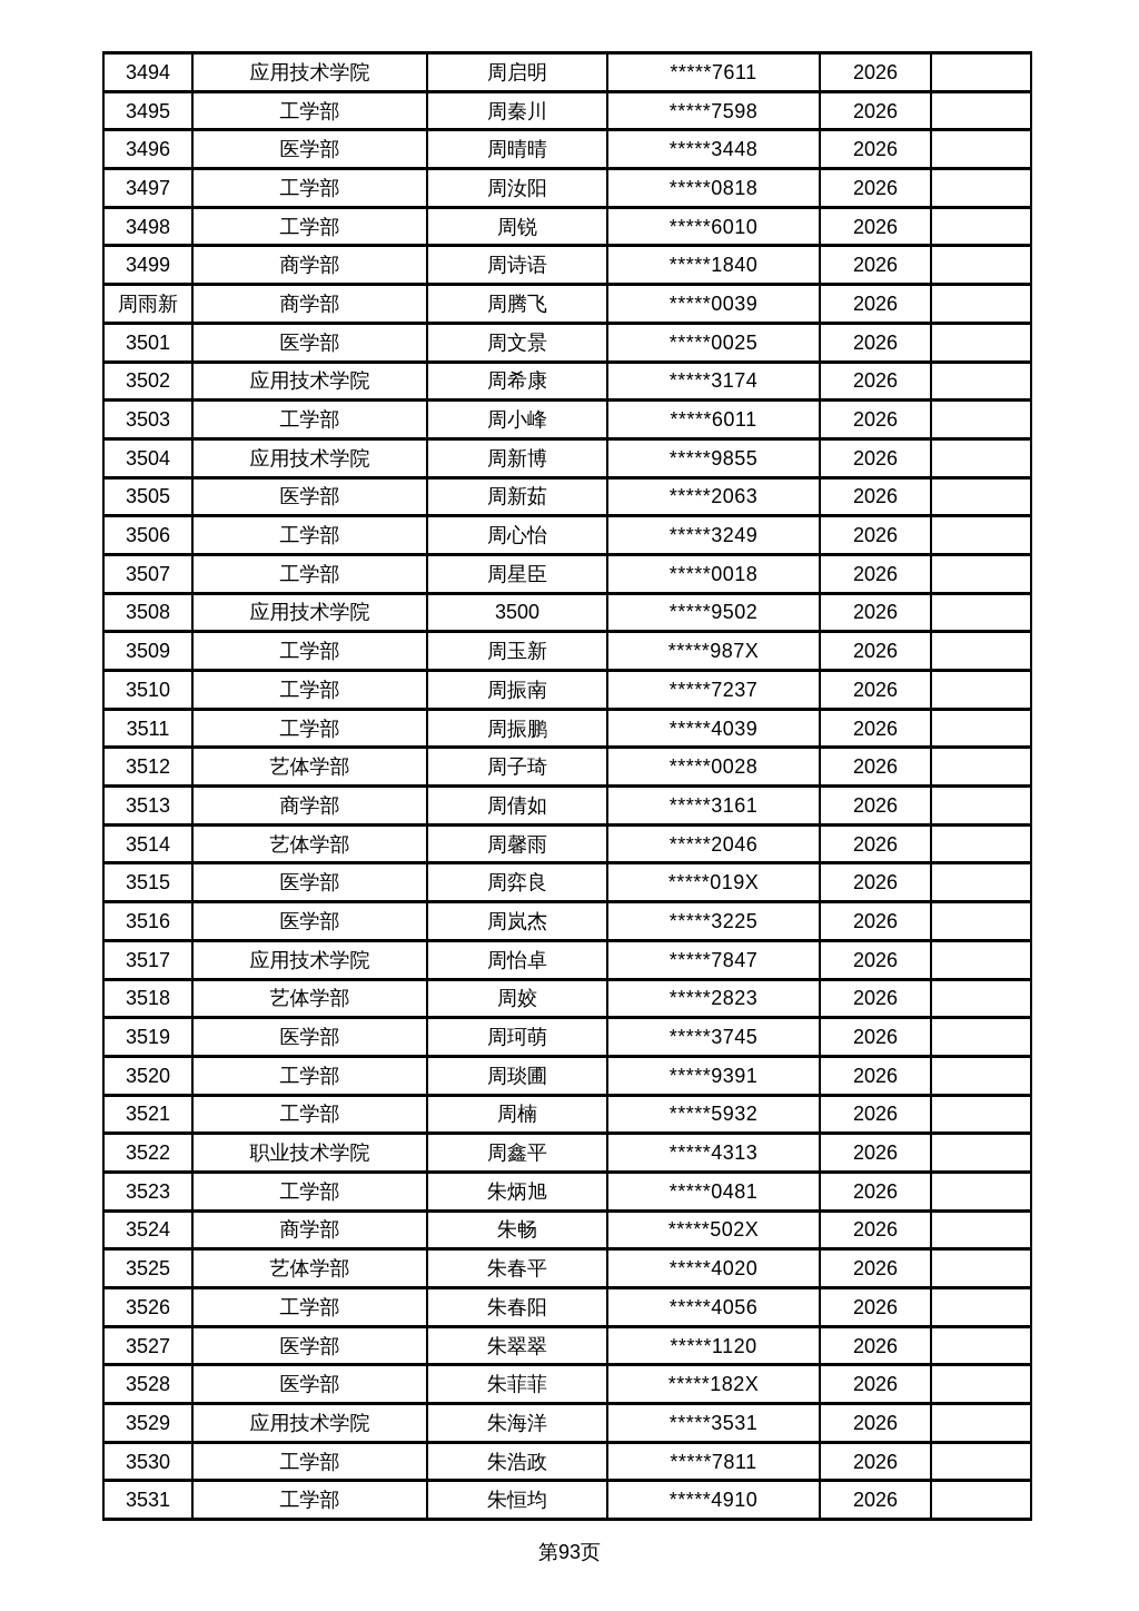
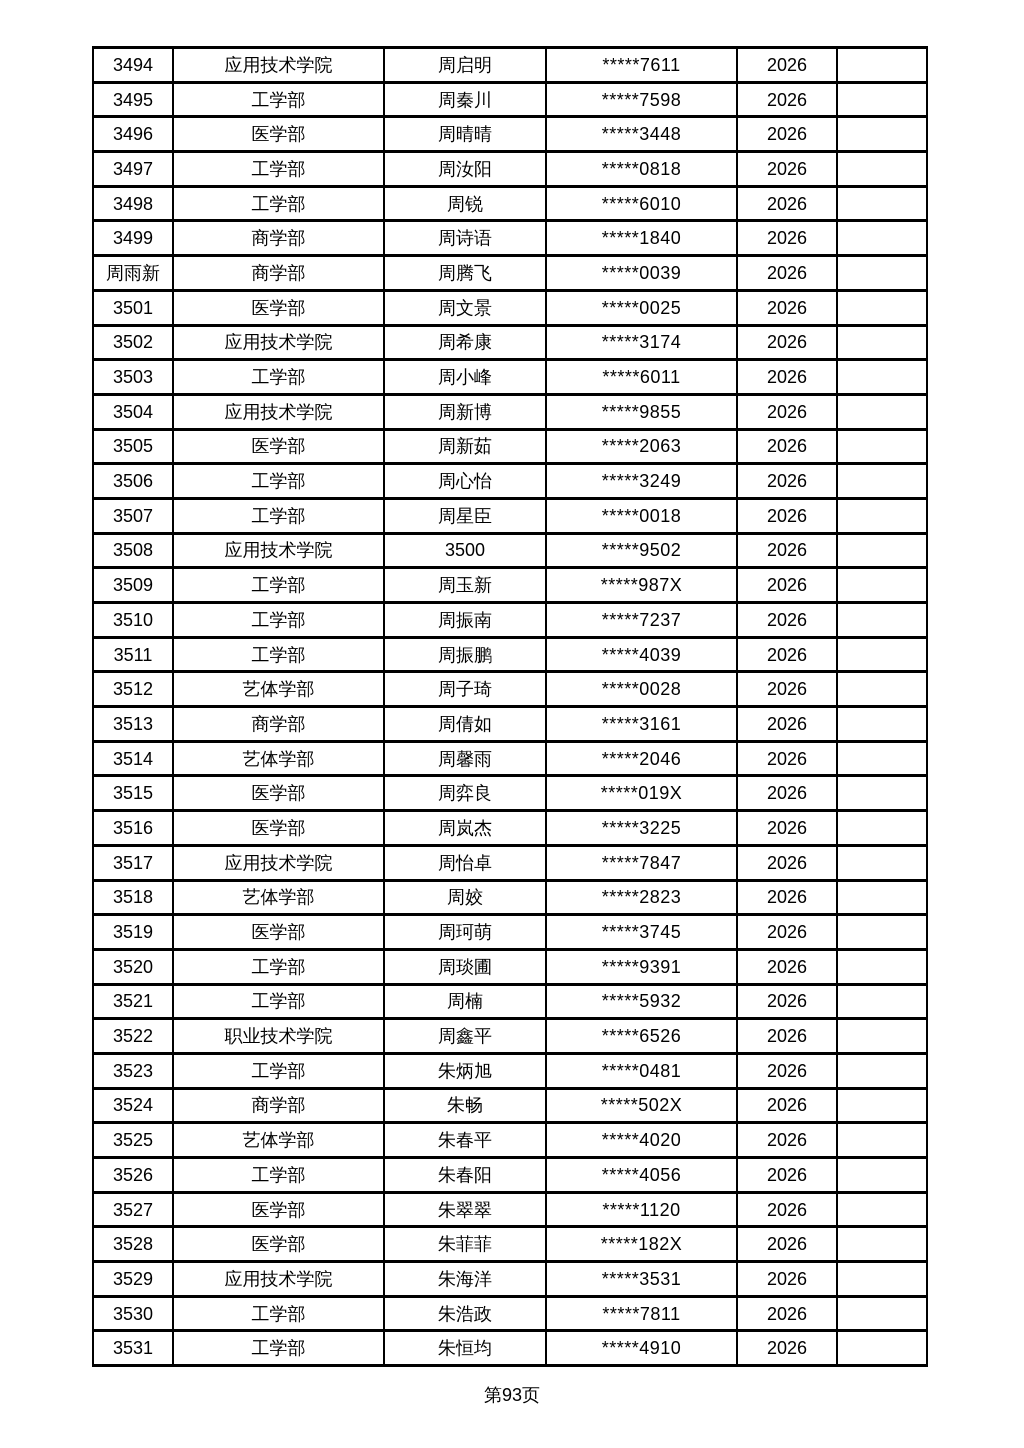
  3494	应用技术学院	周启明	*****7611	2026
  3495	工学部	周秦川	*****7598	2026
  3496	医学部	周晴晴	*****3448	2026
  3497	工学部	周汝阳	*****0818	2026
  3498	工学部	周锐	*****6010	2026
  3499	商学部	周诗语	*****1840	2026
  周雨新	商学部	周腾飞	*****0039	2026
  3501	医学部	周文景	*****0025	2026
  3502	应用技术学院	周希康	*****3174	2026
  3503	工学部	周小峰	*****6011	2026
  3504	应用技术学院	周新博	*****9855	2026
  3505	医学部	周新茹	*****2063	2026
  3506	工学部	周心怡	*****3249	2026
  3507	工学部	周星臣	*****0018	2026
  3508	应用技术学院	3500	*****9502	2026
  3509	工学部	周玉新	*****987X	2026
  3510	工学部	周振南	*****7237	2026
  3511	工学部	周振鹏	*****4039	2026
  3512	艺体学部	周子琦	*****0028	2026
  3513	商学部	周倩如	*****3161	2026
  3514	艺体学部	周馨雨	*****2046	2026
  3515	医学部	周弈良	*****019X	2026
  3516	医学部	周岚杰	*****3225	2026
  3517	应用技术学院	周怡卓	*****7847	2026
  3518	艺体学部	周姣	*****2823	2026
  3519	医学部	周珂萌	*****3745	2026
  3520	工学部	周琰圃	*****9391	2026
  3521	工学部	周楠	*****5932	2026
- 3522	职业技术学院	周鑫平	*****4313	2026
+ 3522	职业技术学院	周鑫平	*****6526	2026
  3523	工学部	朱炳旭	*****0481	2026
  3524	商学部	朱畅	*****502X	2026
  3525	艺体学部	朱春平	*****4020	2026
  3526	工学部	朱春阳	*****4056	2026
  3527	医学部	朱翠翠	*****1120	2026
  3528	医学部	朱菲菲	*****182X	2026
  3529	应用技术学院	朱海洋	*****3531	2026
  3530	工学部	朱浩政	*****7811	2026
  3531	工学部	朱恒均	*****4910	2026
  第93页
